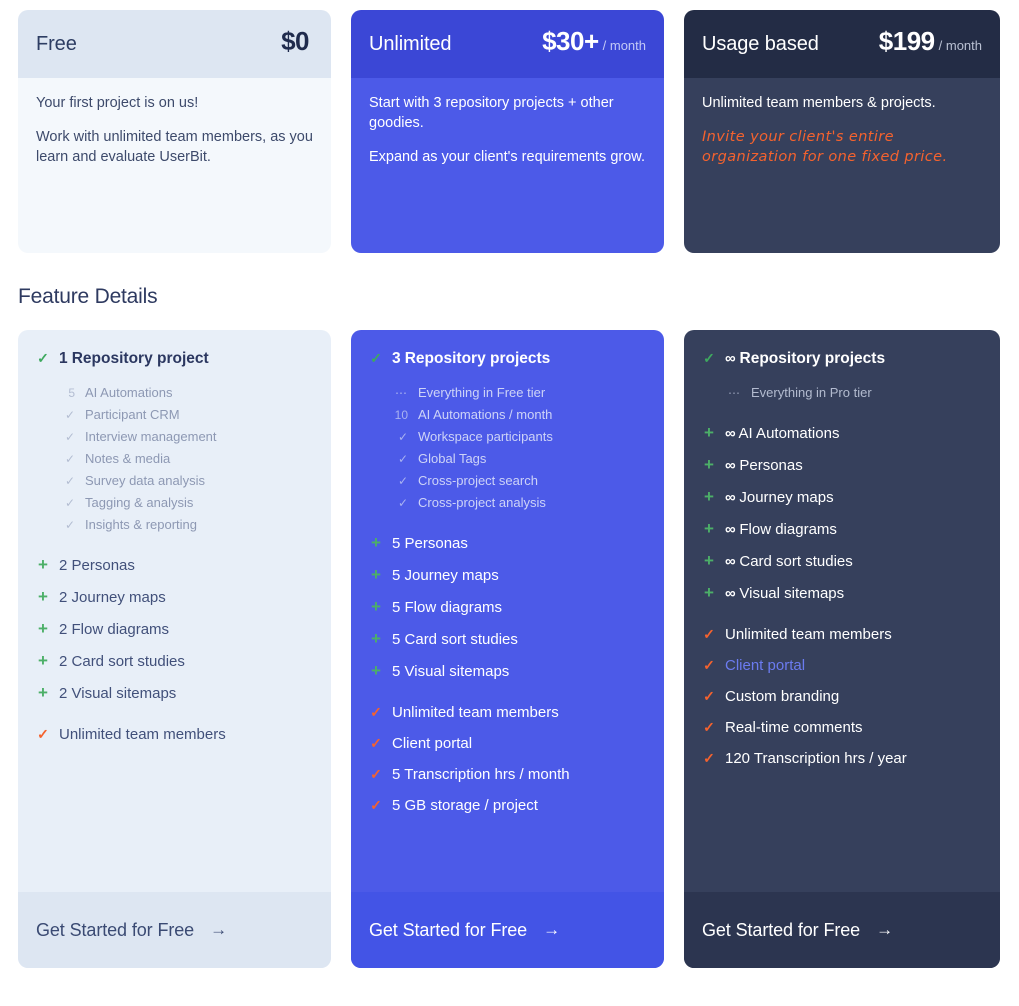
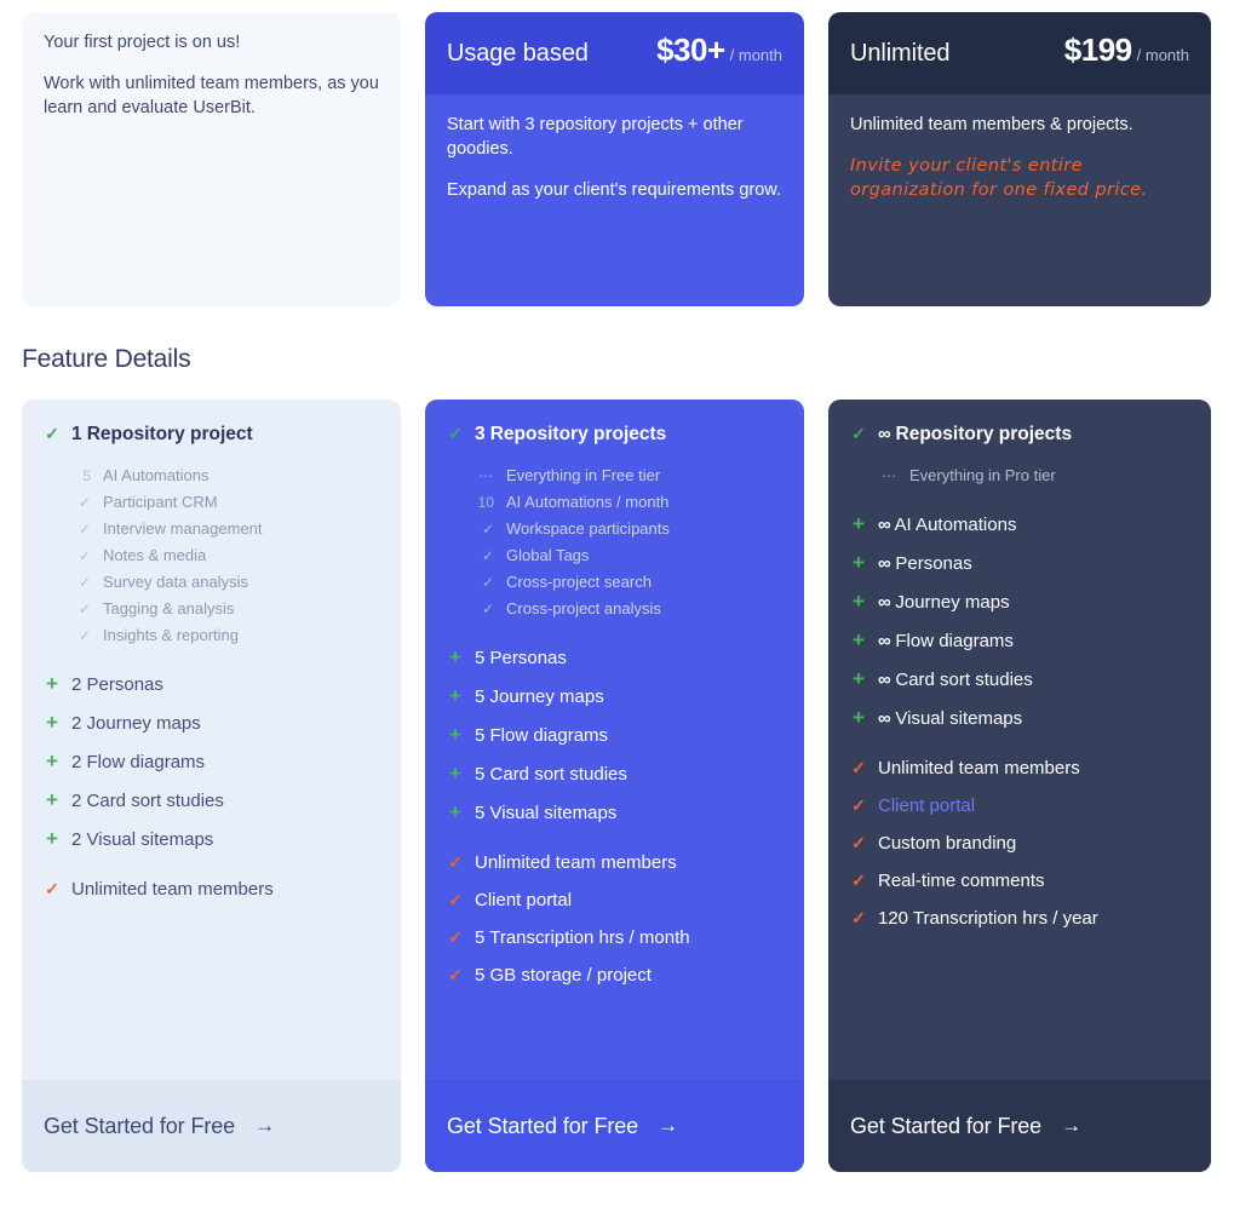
- Free
- $0
  Your first project is on us!
  Work with unlimited team members, as you learn and evaluate UserBit.
- Unlimited
+ Usage based
  $30+
  / month
  Start with 3 repository projects + other goodies.
  Expand as your client's requirements grow.
- Usage based
+ Unlimited
  $199
  / month
  Unlimited team members & projects.
  Invite your client's entire organization for one fixed price.
  Feature Details
  ✓
  1 Repository project
  5
  AI Automations
  ✓
  Participant CRM
  ✓
  Interview management
  ✓
  Notes & media
  ✓
  Survey data analysis
  ✓
  Tagging & analysis
  ✓
  Insights & reporting
  +
  2 Personas
  +
  2 Journey maps
  +
  2 Flow diagrams
  +
  2 Card sort studies
  +
  2 Visual sitemaps
  ✓
  Unlimited team members
  Get Started for Free
  →
  ✓
  3 Repository projects
  ⋯
  Everything in Free tier
  10
  AI Automations / month
  ✓
  Workspace participants
  ✓
  Global Tags
  ✓
  Cross-project search
  ✓
  Cross-project analysis
  +
  5 Personas
  +
  5 Journey maps
  +
  5 Flow diagrams
  +
  5 Card sort studies
  +
  5 Visual sitemaps
  ✓
  Unlimited team members
  ✓
  Client portal
  ✓
  5 Transcription hrs / month
  ✓
  5 GB storage / project
  Get Started for Free
  →
  ✓
  ∞ Repository projects
  ⋯
  Everything in Pro tier
  +
  ∞ AI Automations
  +
  ∞ Personas
  +
  ∞ Journey maps
  +
  ∞ Flow diagrams
  +
  ∞ Card sort studies
  +
  ∞ Visual sitemaps
  ✓
  Unlimited team members
  ✓
  Client portal
  ✓
  Custom branding
  ✓
  Real-time comments
  ✓
  120 Transcription hrs / year
  Get Started for Free
  →
